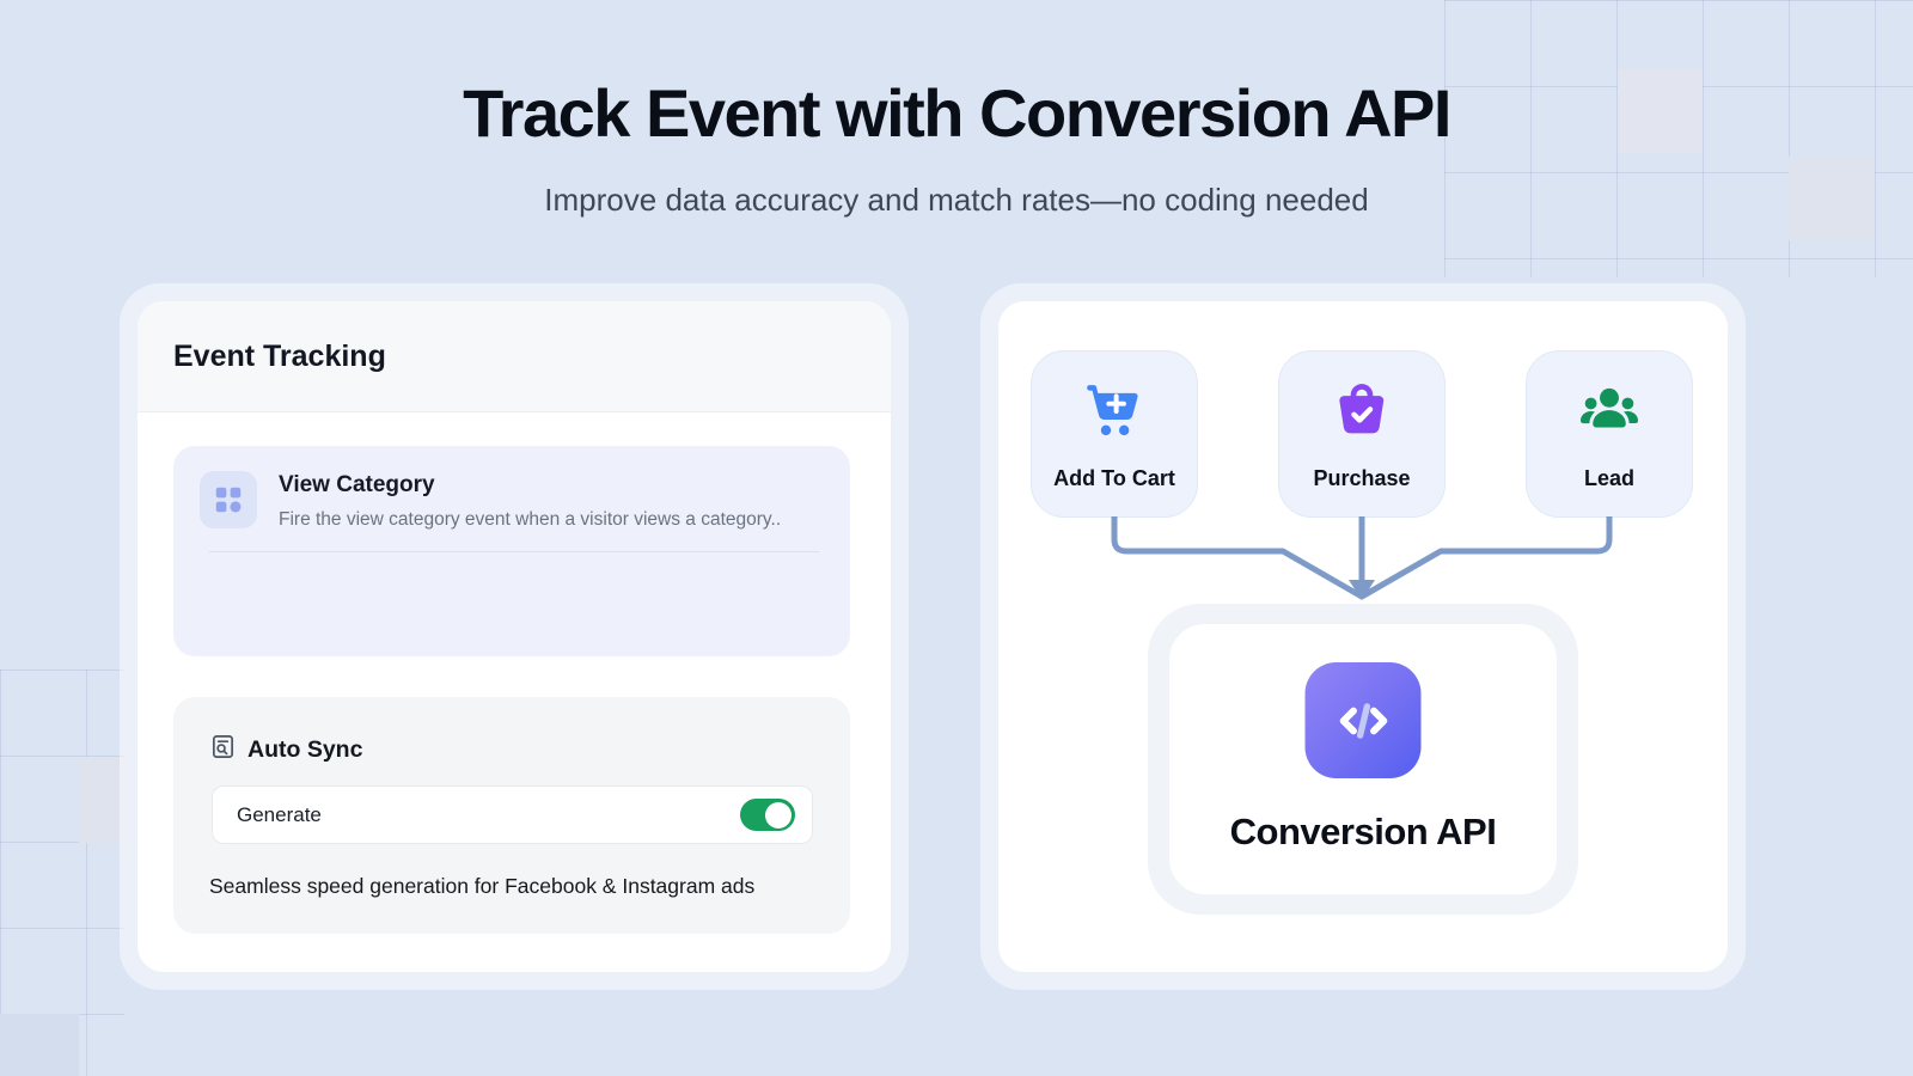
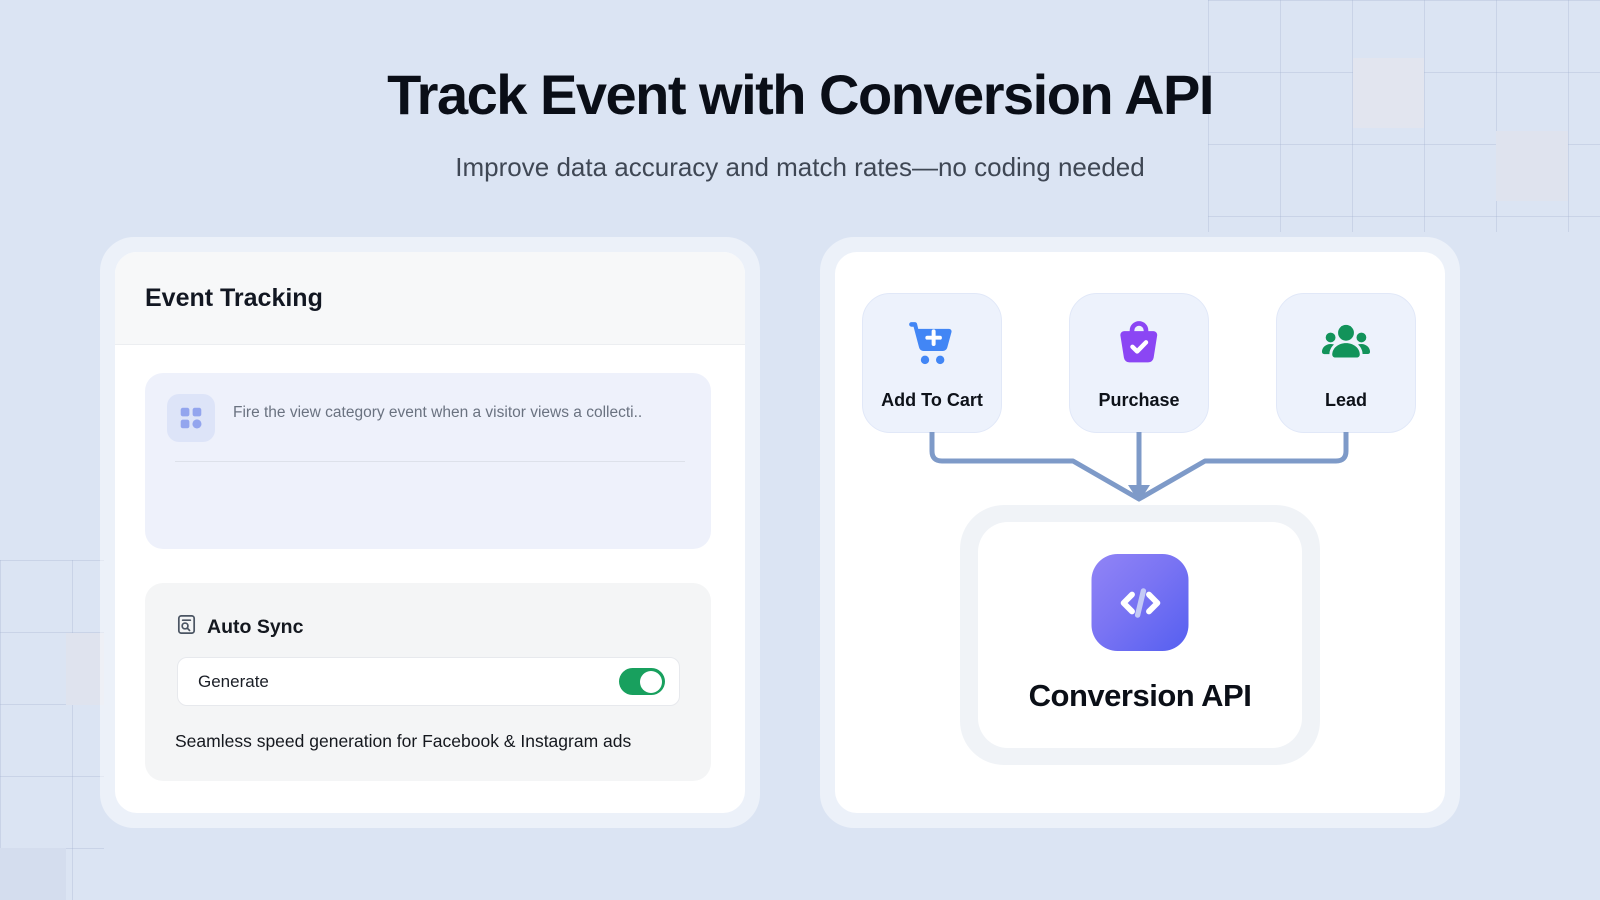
  Track Event with Conversion API
  Improve data accuracy and match rates—no coding needed
  Event Tracking
- View Category
- Fire the view category event when a visitor views a category..
+ Fire the view category event when a visitor views a collecti..
  Auto Sync
  Generate
  Seamless speed generation for Facebook & Instagram ads
  Add To Cart
  Purchase
  Lead
  Conversion API
